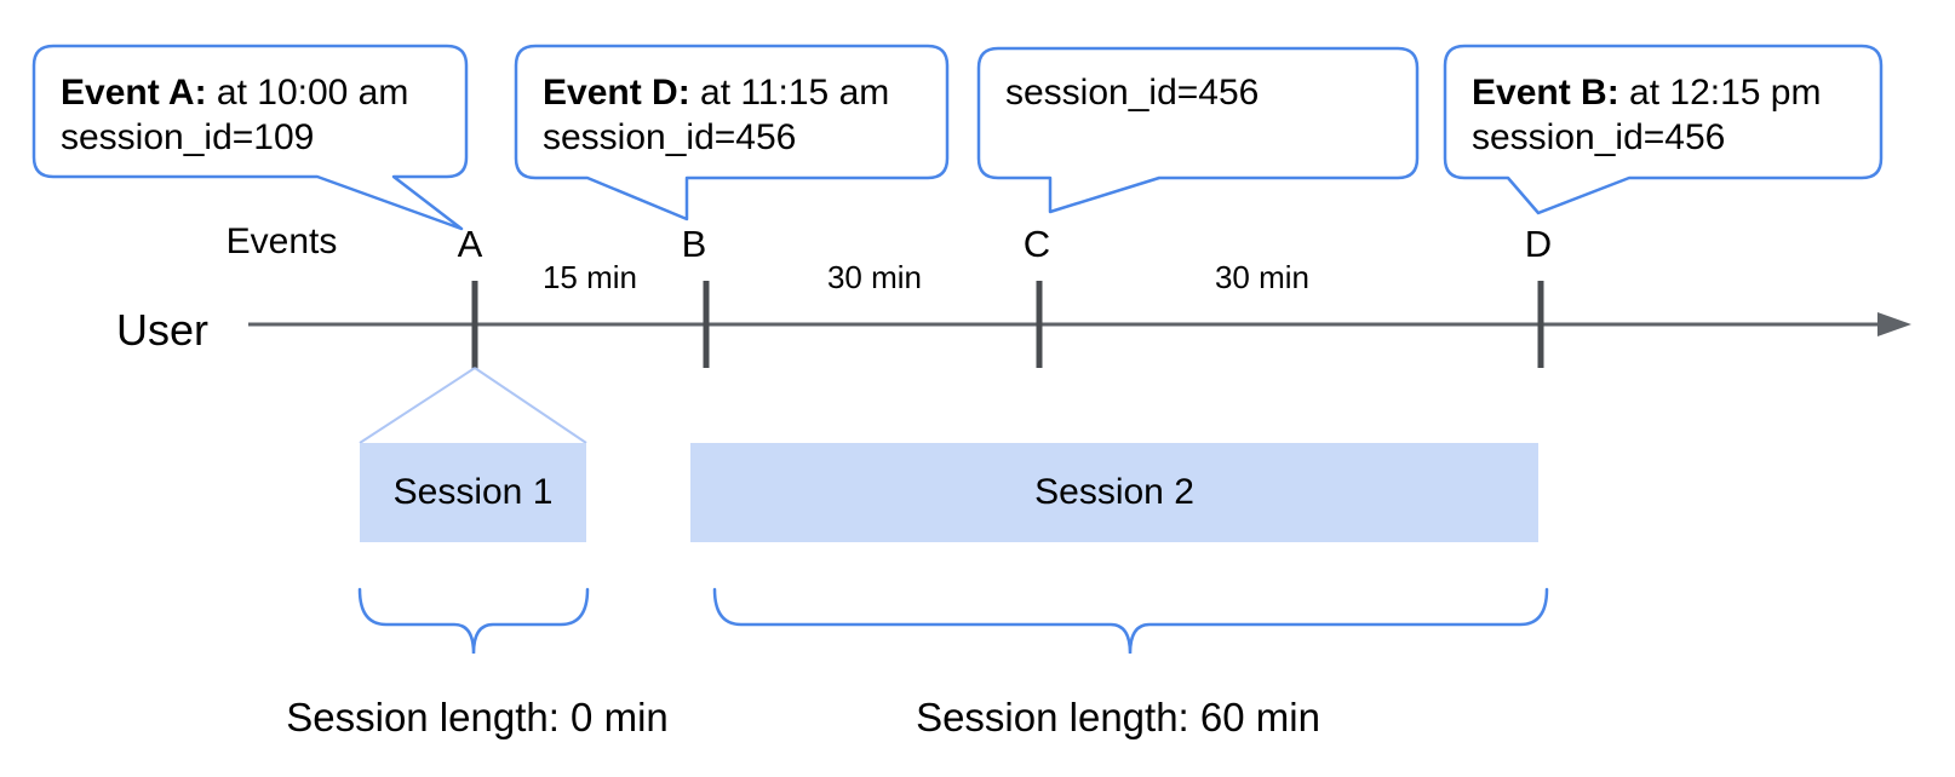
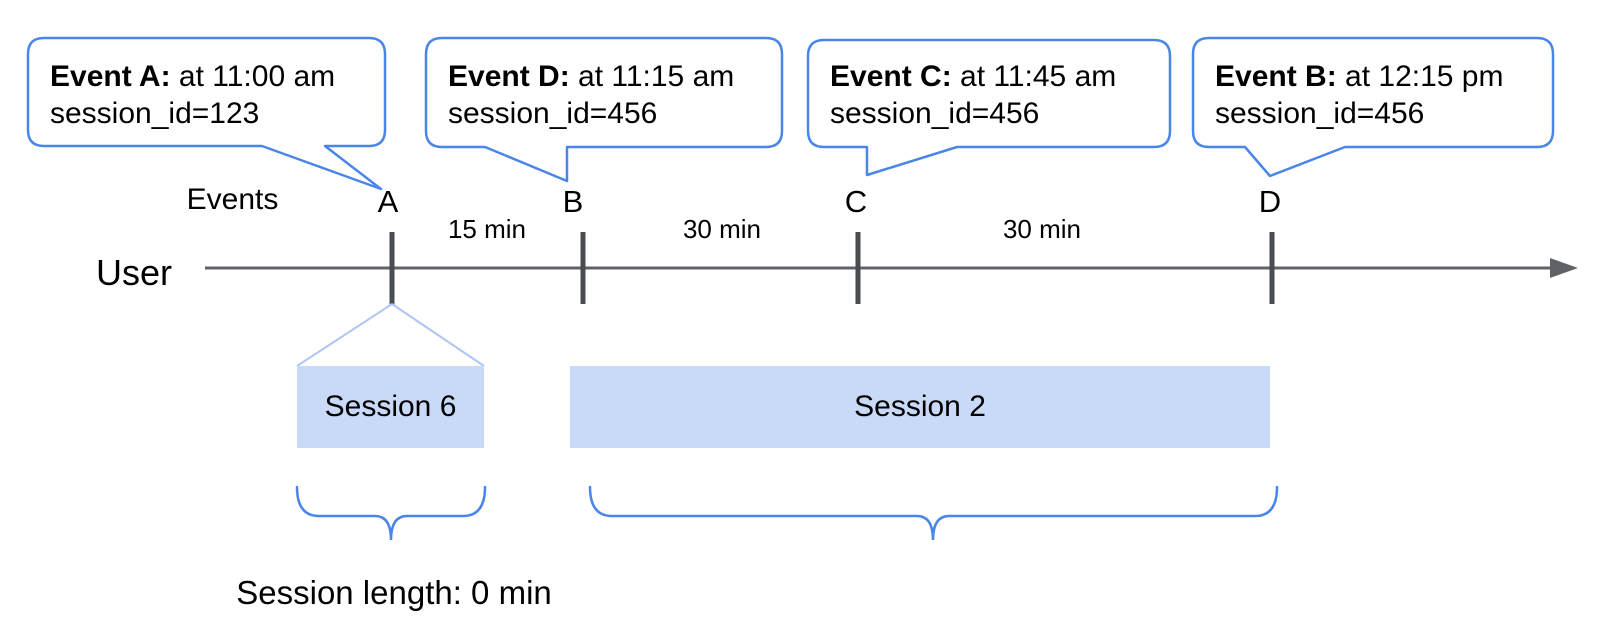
- Event A: at 10:00 am
+ Event A: at 11:00 am
- session_id=109
+ session_id=123
  Event D: at 11:15 am
  session_id=456
+ Event C: at 11:45 am
  session_id=456
  Event B: at 12:15 pm
  session_id=456
  Events
  User
  A
  B
  C
  D
  15 min
  30 min
  30 min
- Session 1
+ Session 6
  Session 2
  Session length: 0 min
- Session length: 60 min
